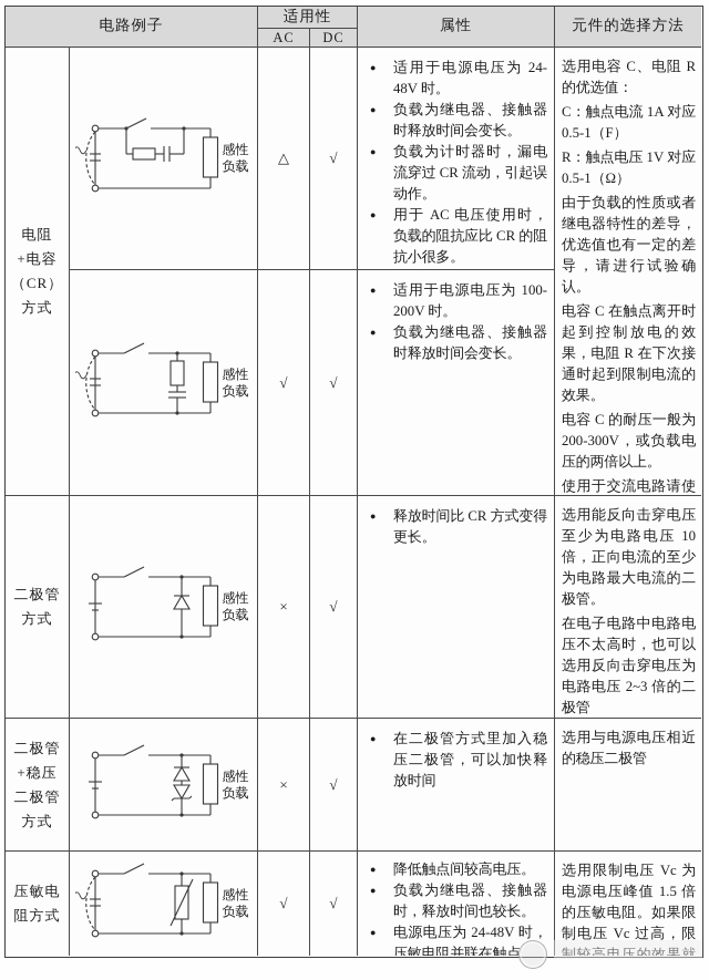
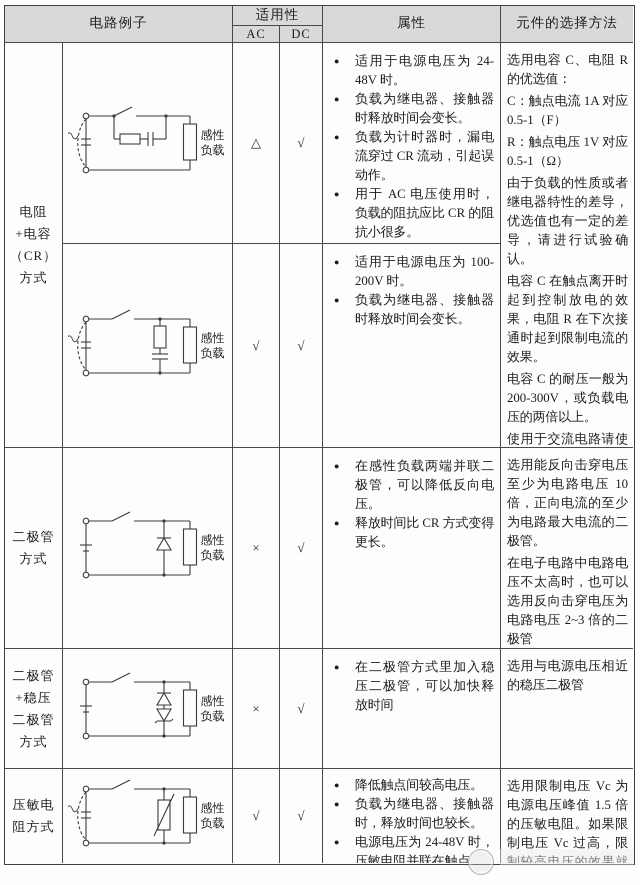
  电路例子
  适用性
  AC
  DC
  属性
  元件的选择方法
  电阻+电容（CR）方式
  感性负载
  △
  √
  适用于电源电压为 24-48V 时。
  负载为继电器、接触器时释放时间会变长。
  负载为计时器时，漏电流穿过 CR 流动，引起误动作。
  用于 AC 电压使用时，负载的阻抗应比 CR 的阻抗小很多。
  感性负载
  √
  √
  适用于电源电压为 100-200V 时。
  负载为继电器、接触器时释放时间会变长。
  选用电容 C、电阻 R 的优选值：
  C：触点电流 1A 对应 0.5-1（F）
  R：触点电压 1V 对应 0.5-1（Ω）
  由于负载的性质或者继电器特性的差导，优选值也有一定的差导，请进行试验确认。
  电容 C 在触点离开时起到控制放电的效果，电阻 R 在下次接通时起到限制电流的效果。
  电容 C 的耐压一般为 200-300V，或负载电压的两倍以上。
  二极管方式
  感性负载
  ×
  √
+ 在感性负载两端并联二极管，可以降低反向电压。
  释放时间比 CR 方式变得更长。
  选用能反向击穿电压至少为电路电压 10 倍，正向电流的至少为电路最大电流的二极管。
  在电子电路中电路电压不太高时，也可以选用反向击穿电压为电路电压 2~3 倍的二极管
  二极管+稳压二极管方式
  感性负载
  ×
  √
  在二极管方式里加入稳压二极管，可以加快释放时间
  选用与电源电压相近的稳压二极管
  压敏电阻方式
  感性负载
  √
  √
  降低触点间较高电压。
  负载为继电器、接触器时，释放时间也较长。
  电源电压为 24-48V 时，压敏电阻并联在触点
  选用限制电压 Vc 为电源电压峰值 1.5 倍的压敏电阻。如果限制电压 Vc 过高，限制较高电压的效果就
